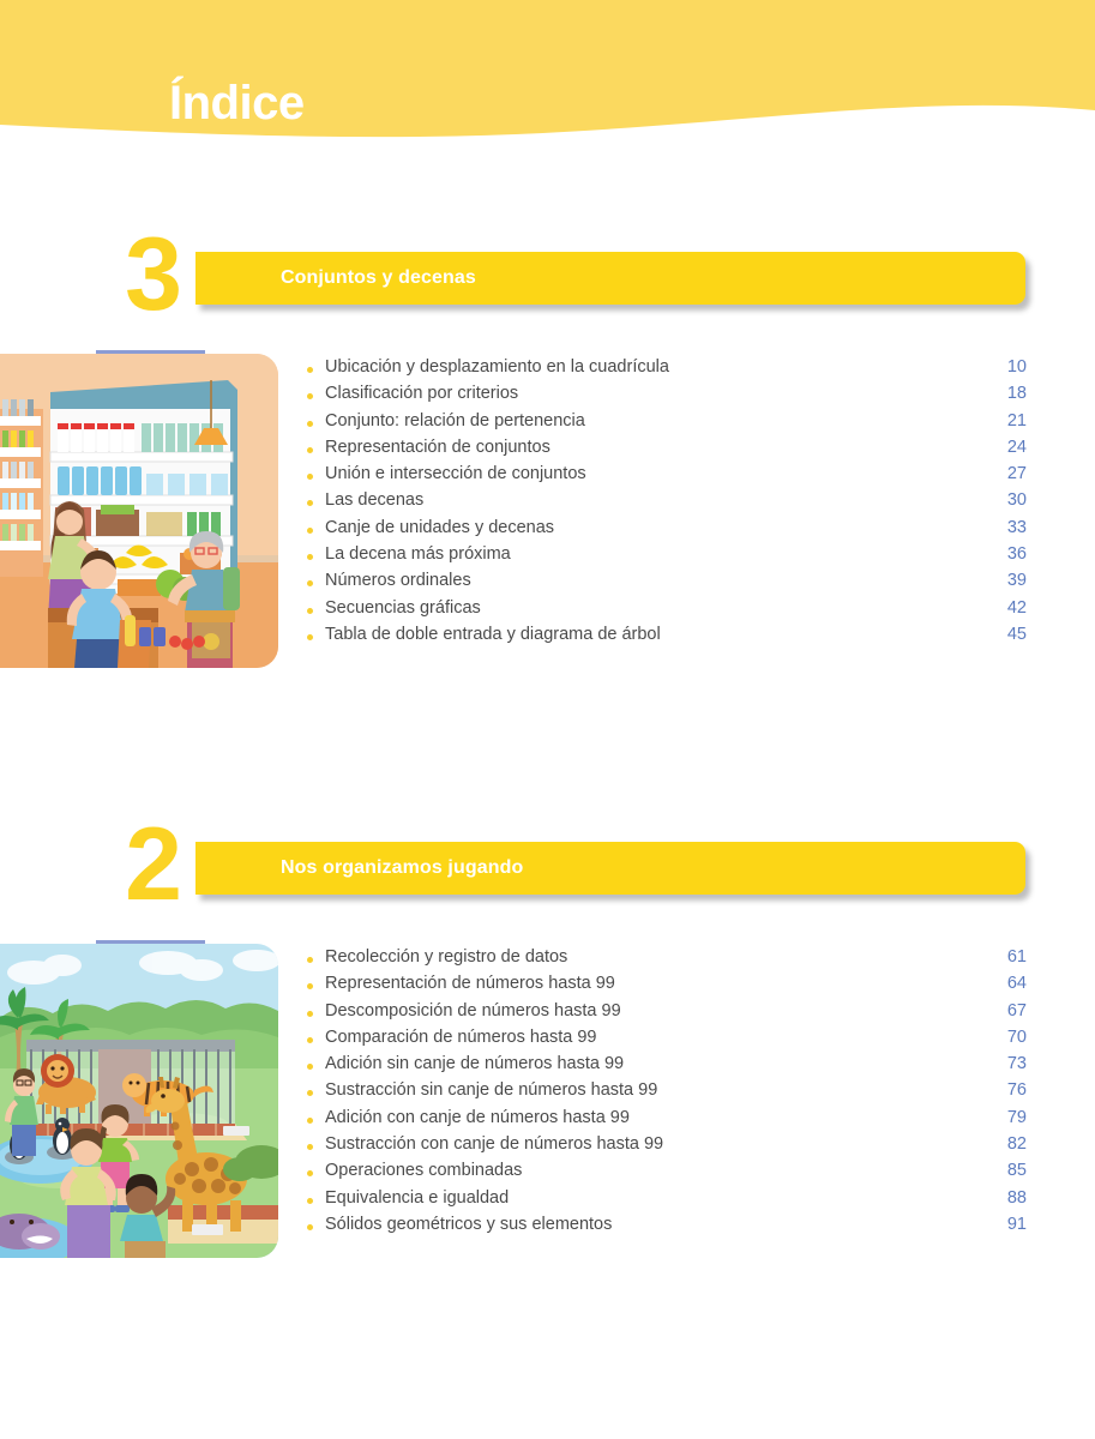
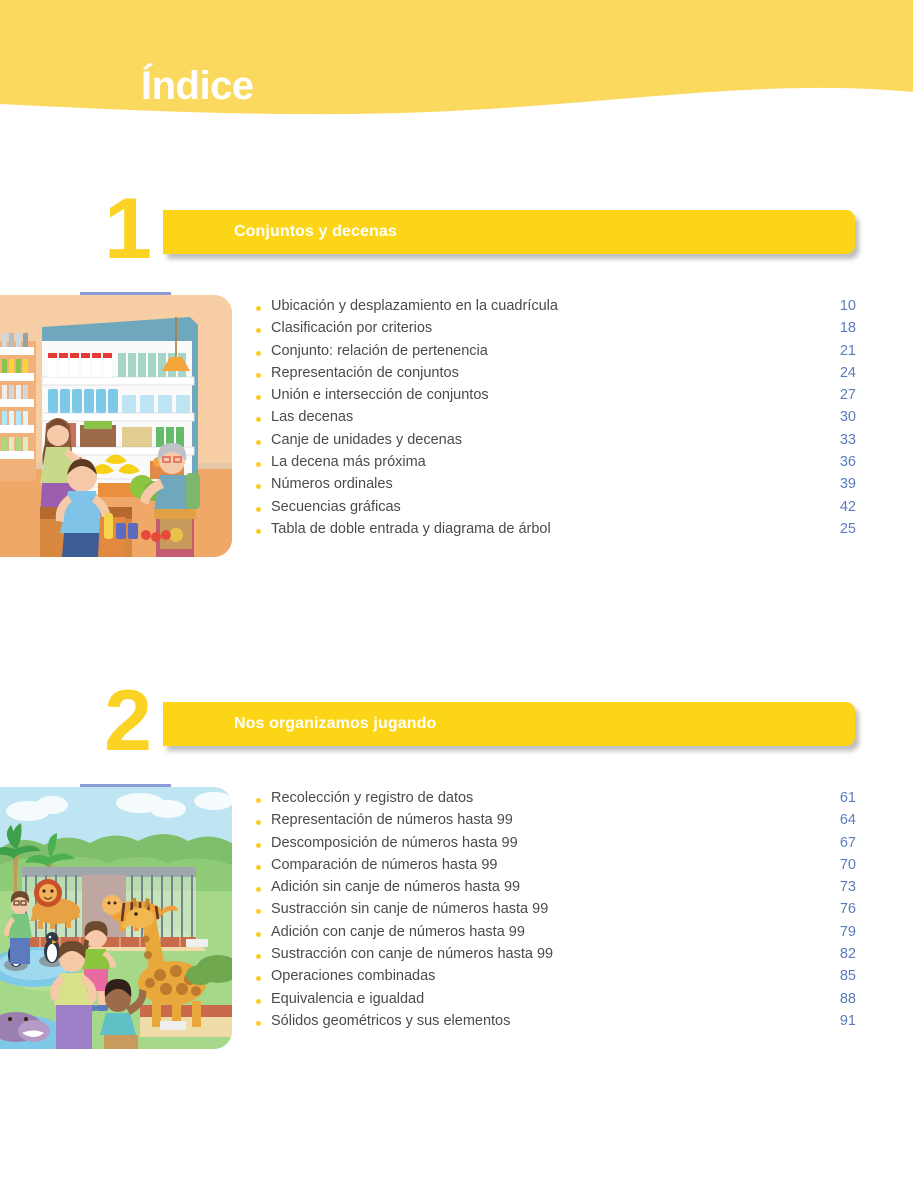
  Índice
- 3
+ 1
  Conjuntos y decenas
  Ubicación y desplazamiento en la cuadrícula
  10
  Clasificación por criterios
  18
  Conjunto: relación de pertenencia
  21
  Representación de conjuntos
  24
  Unión e intersección de conjuntos
  27
  Las decenas
  30
  Canje de unidades y decenas
  33
  La decena más próxima
  36
  Números ordinales
  39
  Secuencias gráficas
  42
  Tabla de doble entrada y diagrama de árbol
- 45
+ 25
  2
  Nos organizamos jugando
  Recolección y registro de datos
  61
  Representación de números hasta 99
  64
  Descomposición de números hasta 99
  67
  Comparación de números hasta 99
  70
  Adición sin canje de números hasta 99
  73
  Sustracción sin canje de números hasta 99
  76
  Adición con canje de números hasta 99
  79
  Sustracción con canje de números hasta 99
  82
  Operaciones combinadas
  85
  Equivalencia e igualdad
  88
  Sólidos geométricos y sus elementos
  91
